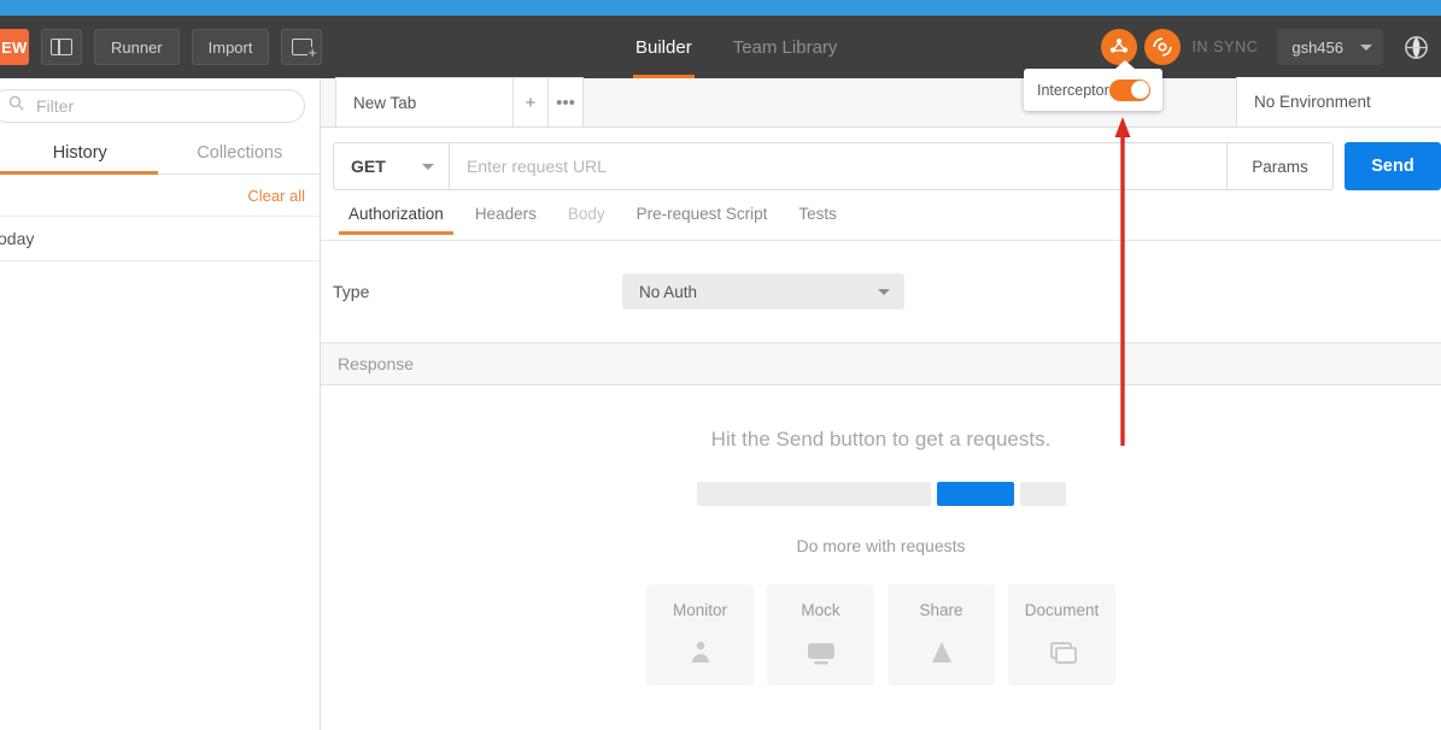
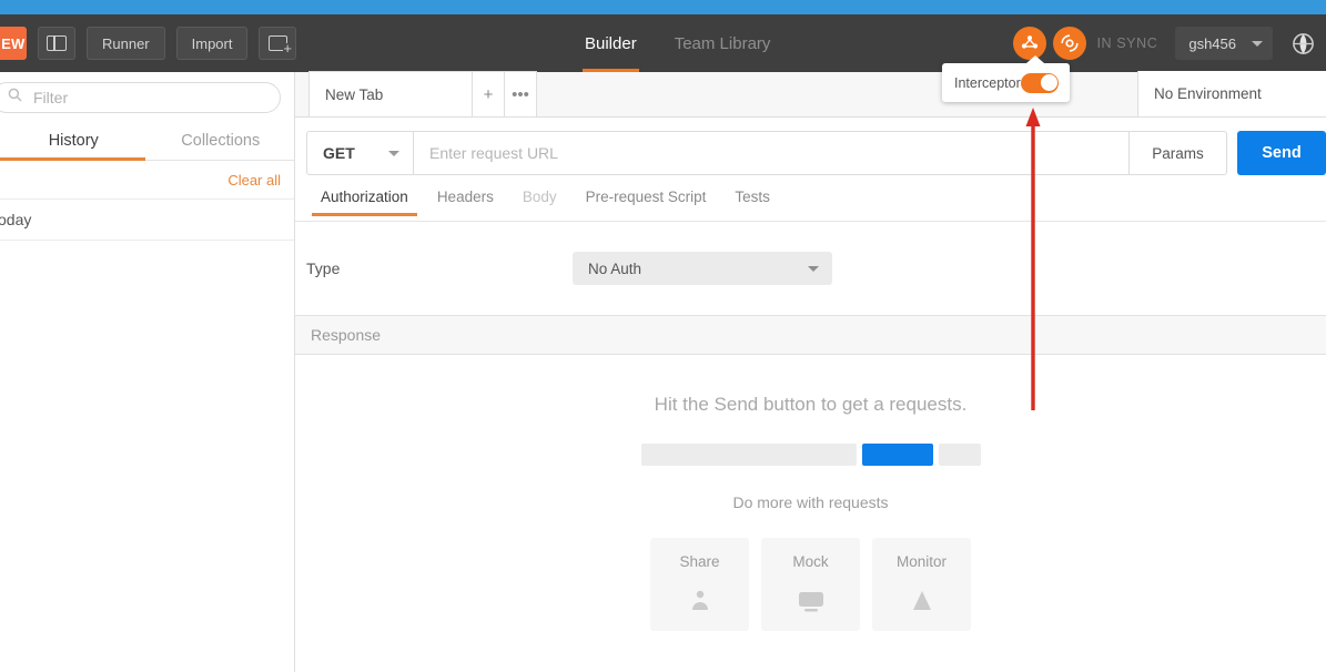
  Runner
  Import
  +
  Builder
  Team Library
  IN SYNC
  gsh456
  Filter
  History
  Collections
  Clear all
  oday
  New Tab
  +
  •••
  No Environment
  GET
  Enter request URL
  Params
  Send
  Authorization
  Headers
  Body
  Pre-request Script
  Tests
  Type
  No Auth
  Response
  Hit the Send button to get a requests.
  Do more with requests
- Monitor
+ Share
  Mock
- Share
+ Monitor
- Document
  Interceptor
